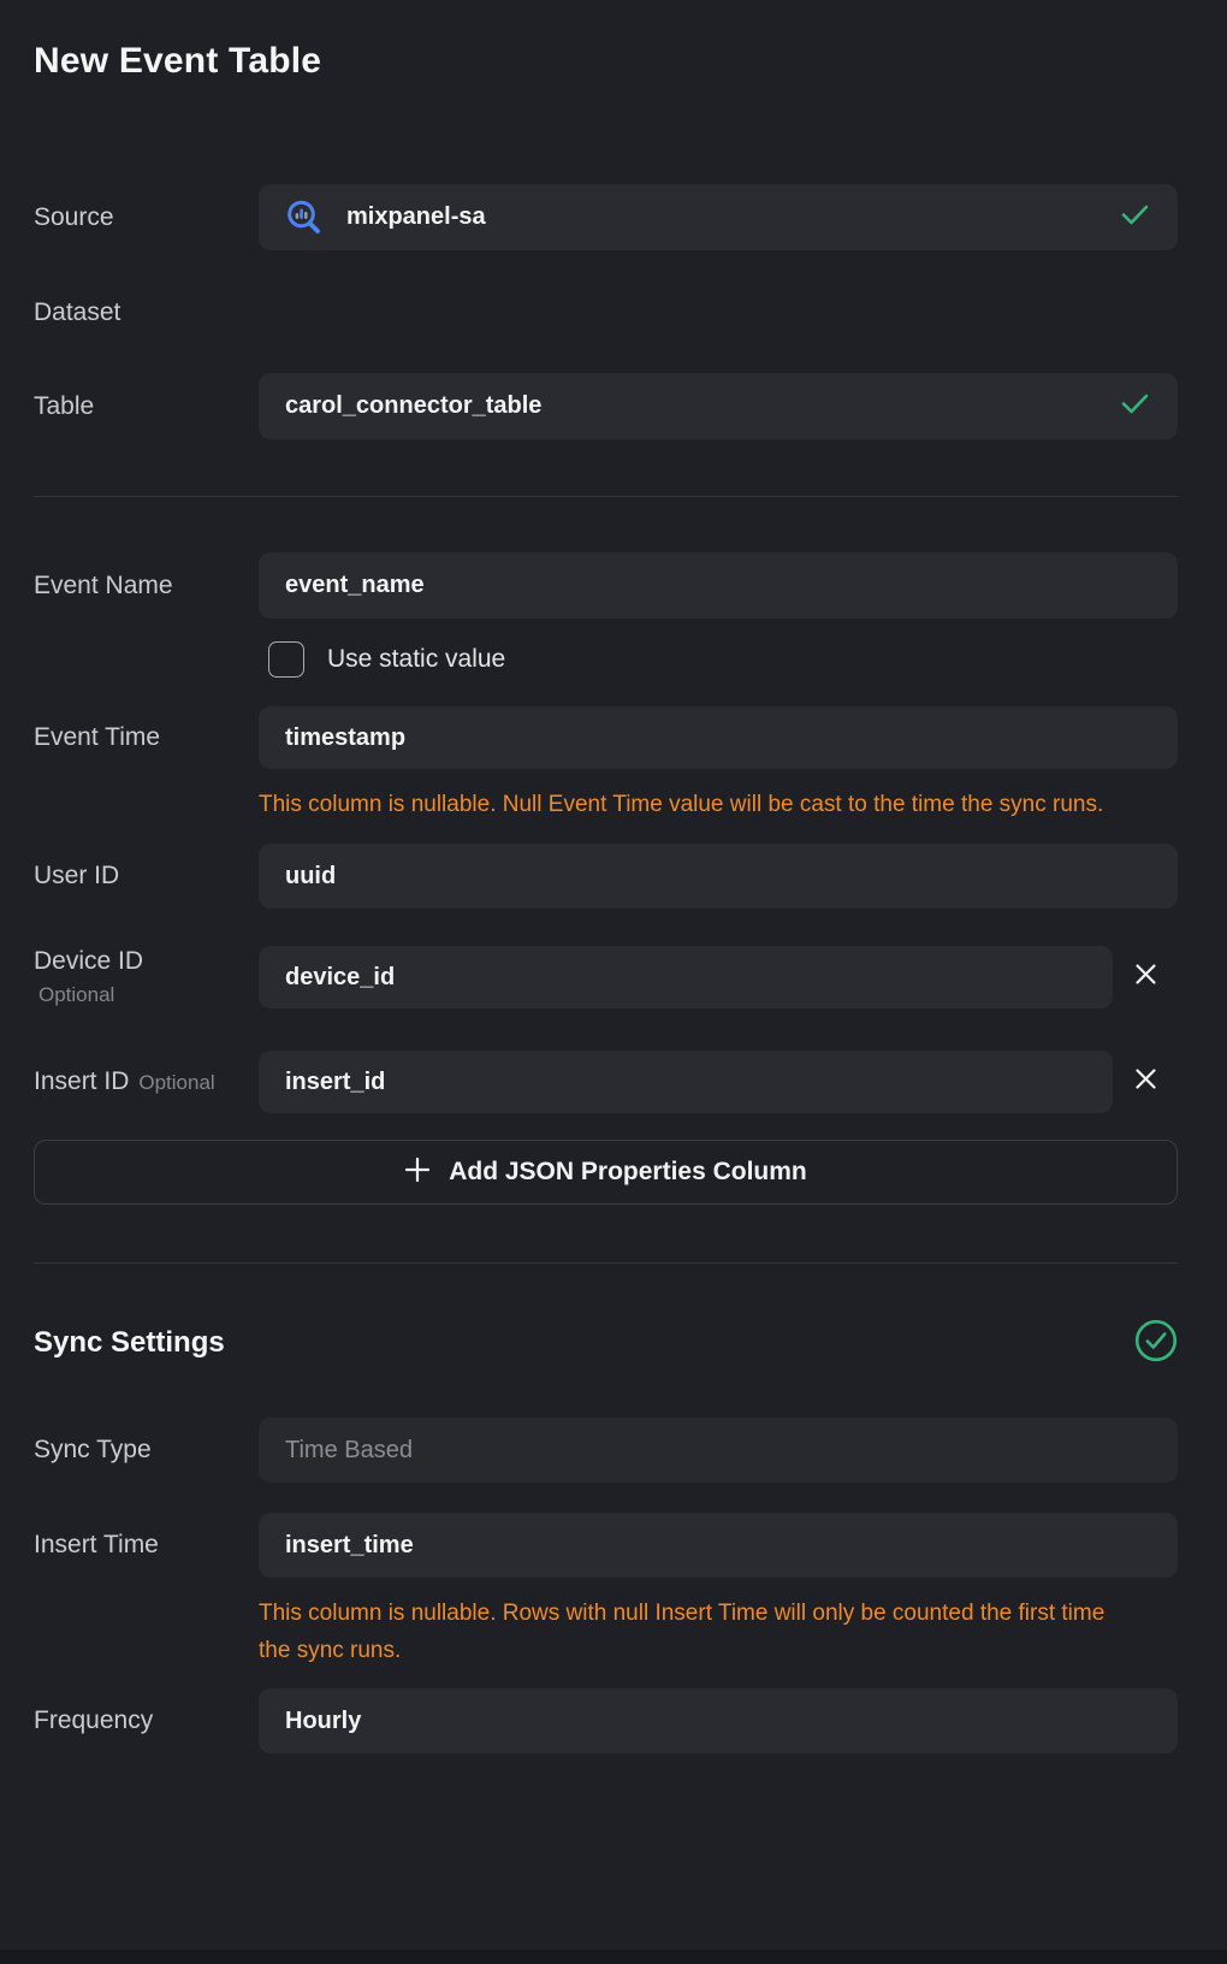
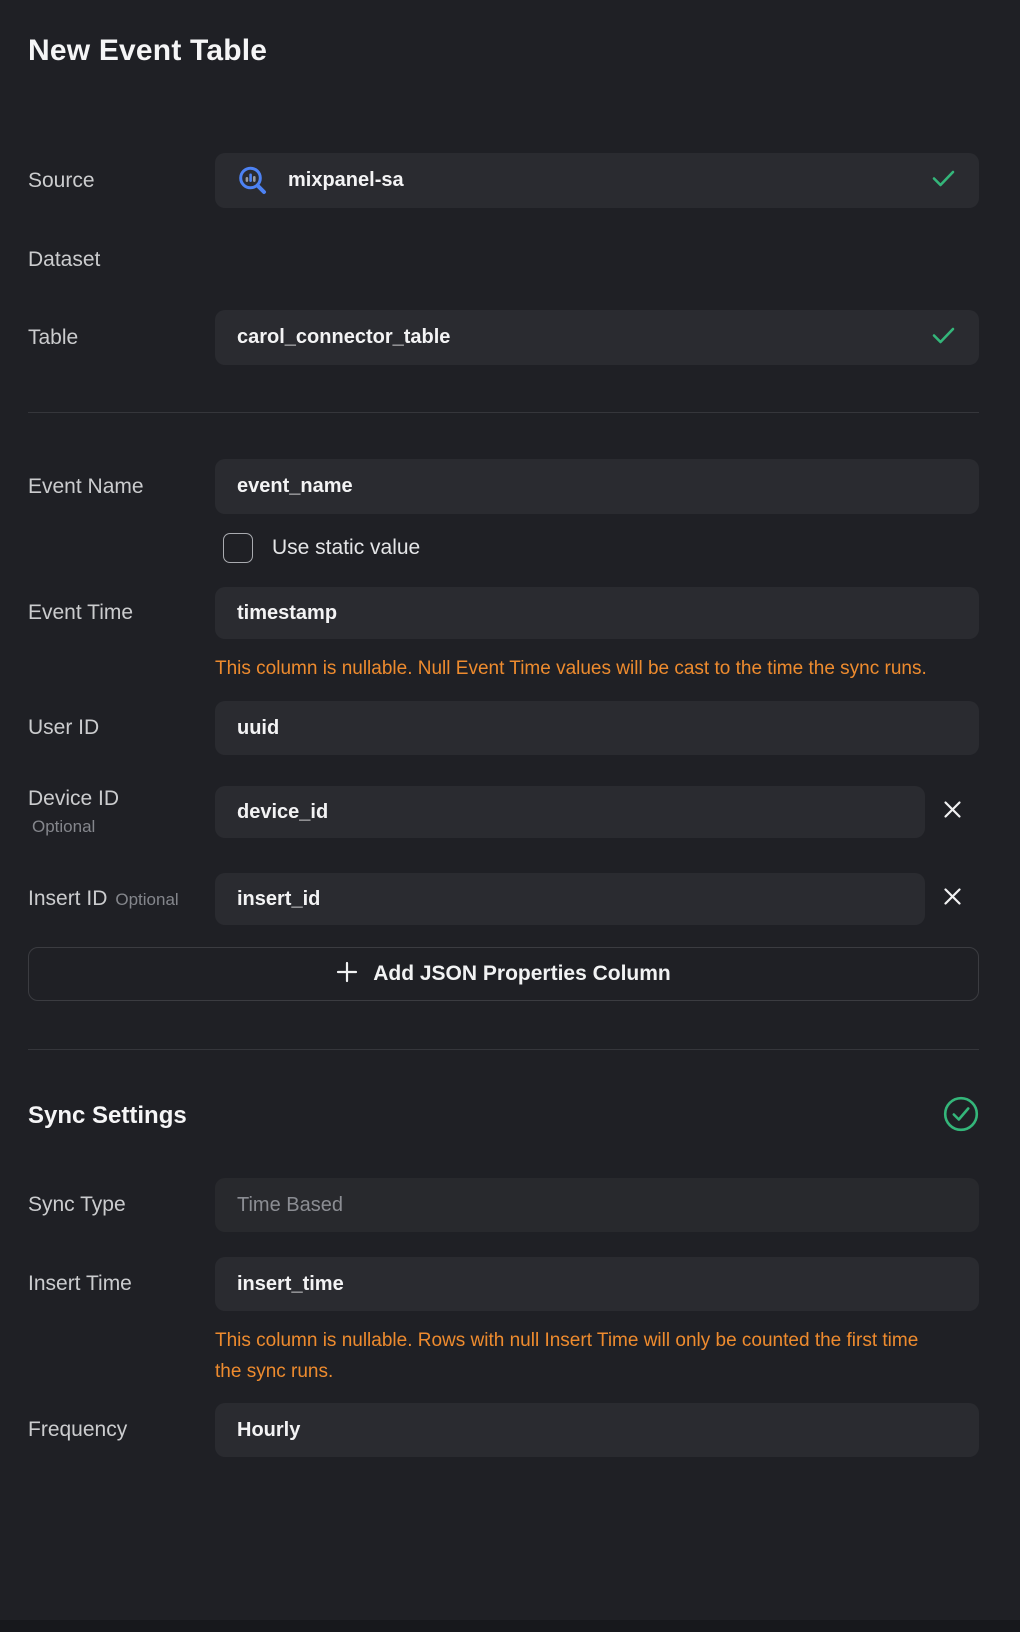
  New Event Table
  Source
  mixpanel-sa
  Dataset
  Table
  carol_connector_table
  Event Name
  event_name
  Use static value
  Event Time
  timestamp
- This column is nullable. Null Event Time value will be cast to the time the sync runs.
+ This column is nullable. Null Event Time values will be cast to the time the sync runs.
  User ID
  uuid
  Device ID
  Optional
  device_id
  Insert ID Optional
  insert_id
  Add JSON Properties Column
  Sync Settings
  Sync Type
  Time Based
  Insert Time
  insert_time
  This column is nullable. Rows with null Insert Time will only be counted the first time the sync runs.
  Frequency
  Hourly
